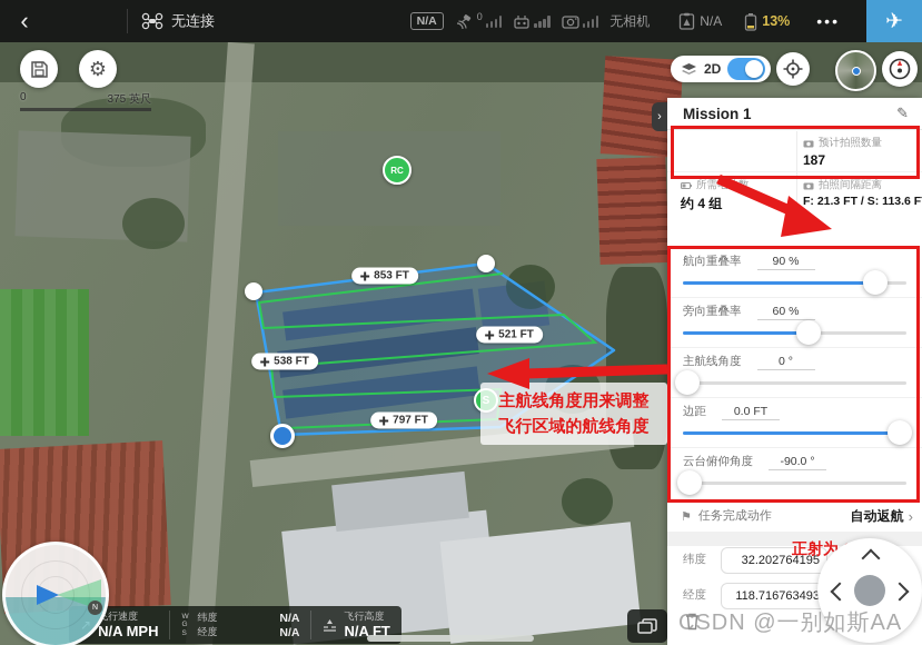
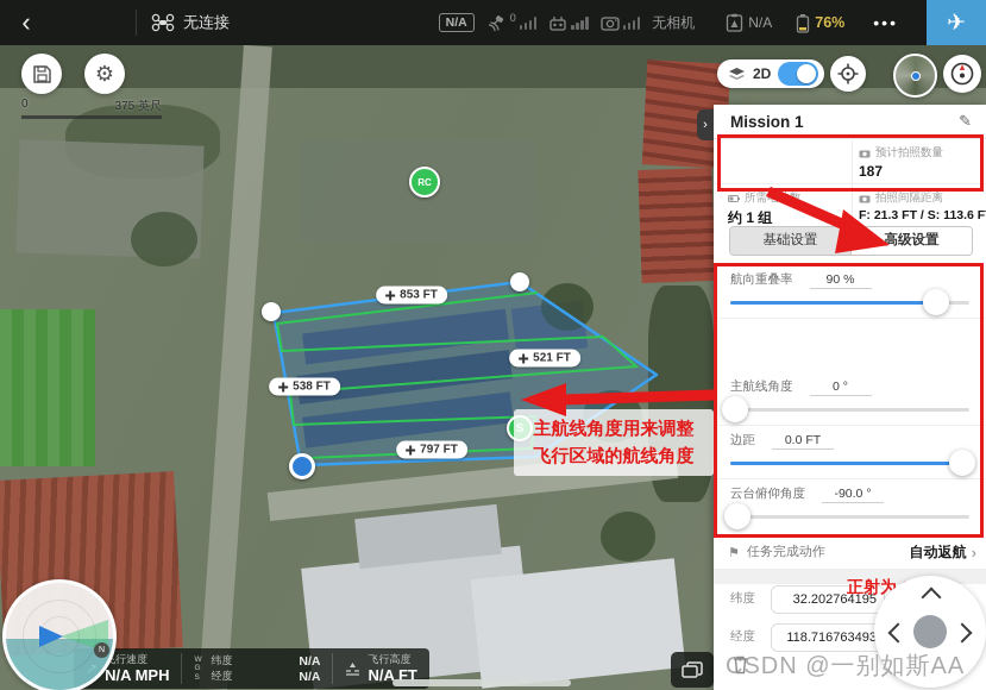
  S
  RC
  853 FT
  521 FT
  538 FT
  797 FT
  ⚙
  0
  375 英尺
  2D
  行速度
  N/A MPH
  纬度
  N/A
  经度
  N/A
  飞行高度
  N/A FT
  ›
  Mission 1
  ✎
  预计拍照数量
  187
- 约 4 组
+ 约 1 组
  拍照间隔距离
  F: 21.3 FT / S: 113.6 F
+ 基础设置
+ 高级设置
  航向重叠率
  90 %
- 旁向重叠率
- 60 %
  主航线角度
  0 °
  边距
  0.0 FT
  云台俯仰角度
  -90.0 °
  ⚑
  任务完成动作
  自动返航
  ›
  纬度
  32.202764195
  经度
  118.716763493
  主航线角度用来调整
  飞行区域的航线角度
  CSDN @一别如斯AA
  ‹
  无连接
  N/A
  0
  无相机
  N/A
- 13%
+ 76%
  •••
  ✈
